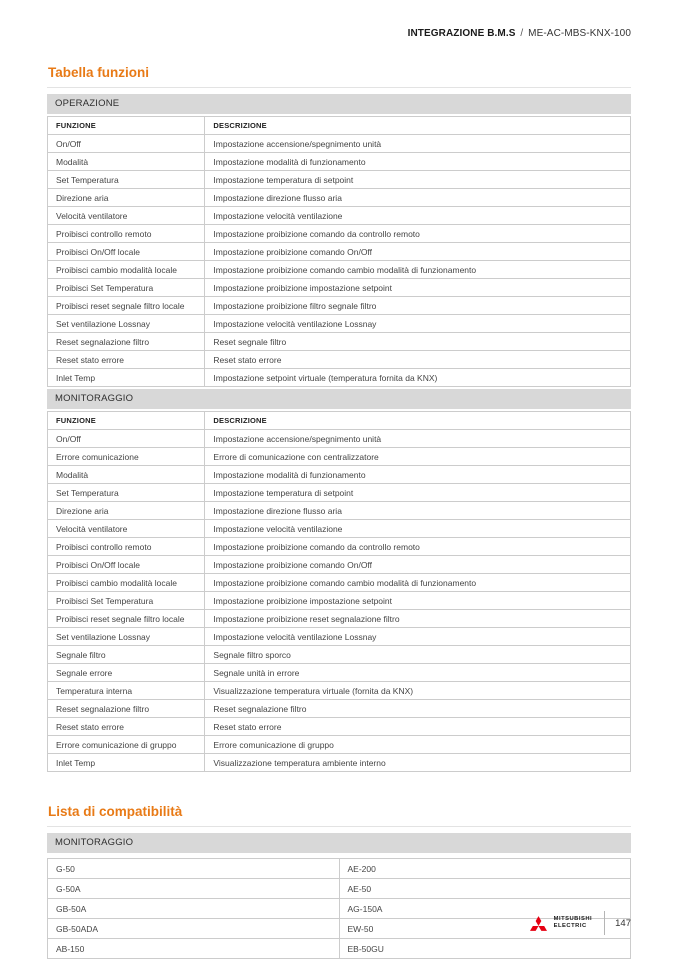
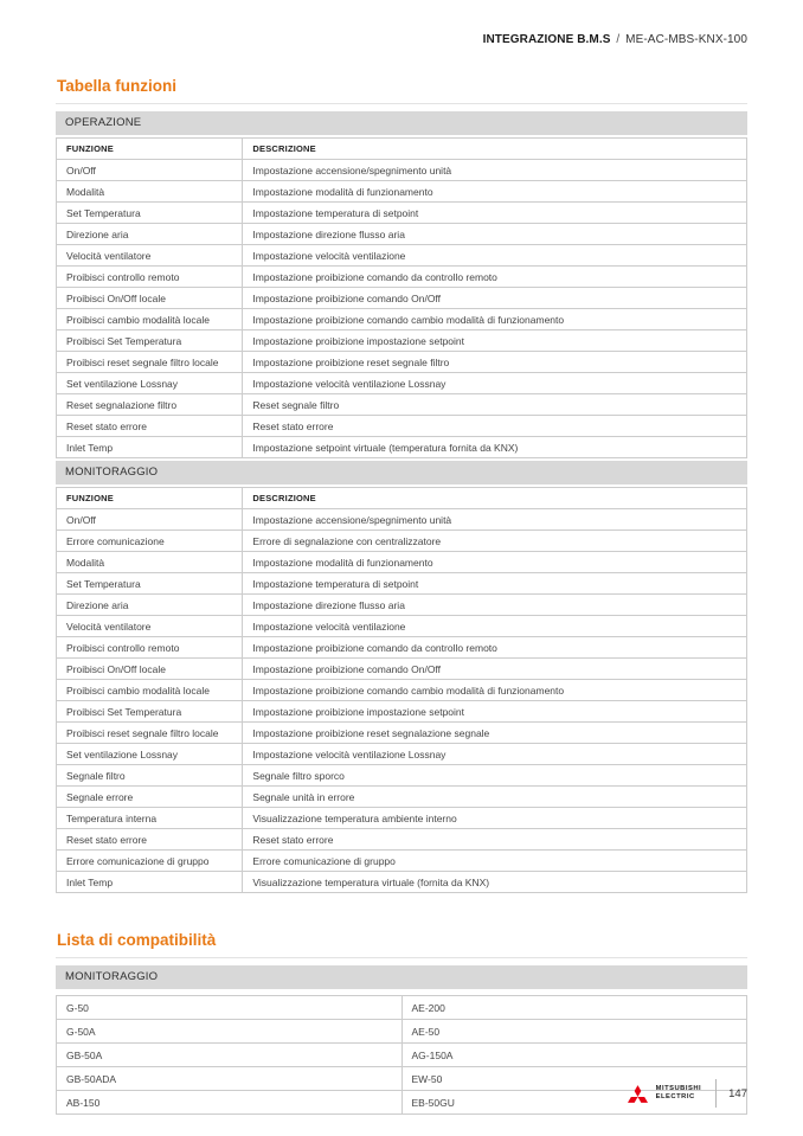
  INTEGRAZIONE B.M.S / ME-AC-MBS-KNX-100
  Tabella funzioni
  OPERAZIONE
  FUNZIONE	DESCRIZIONE
  On/Off	Impostazione accensione/spegnimento unità
  Modalità	Impostazione modalità di funzionamento
  Set Temperatura	Impostazione temperatura di setpoint
  Direzione aria	Impostazione direzione flusso aria
  Velocità ventilatore	Impostazione velocità ventilazione
  Proibisci controllo remoto	Impostazione proibizione comando da controllo remoto
  Proibisci On/Off locale	Impostazione proibizione comando On/Off
  Proibisci cambio modalità locale	Impostazione proibizione comando cambio modalità di funzionamento
  Proibisci Set Temperatura	Impostazione proibizione impostazione setpoint
- Proibisci reset segnale filtro locale	Impostazione proibizione filtro segnale filtro
+ Proibisci reset segnale filtro locale	Impostazione proibizione reset segnale filtro
  Set ventilazione Lossnay	Impostazione velocità ventilazione Lossnay
  Reset segnalazione filtro	Reset segnale filtro
  Reset stato errore	Reset stato errore
  Inlet Temp	Impostazione setpoint virtuale (temperatura fornita da KNX)
  MONITORAGGIO
  FUNZIONE	DESCRIZIONE
  On/Off	Impostazione accensione/spegnimento unità
- Errore comunicazione	Errore di comunicazione con centralizzatore
+ Errore comunicazione	Errore di segnalazione con centralizzatore
  Modalità	Impostazione modalità di funzionamento
  Set Temperatura	Impostazione temperatura di setpoint
  Direzione aria	Impostazione direzione flusso aria
  Velocità ventilatore	Impostazione velocità ventilazione
  Proibisci controllo remoto	Impostazione proibizione comando da controllo remoto
  Proibisci On/Off locale	Impostazione proibizione comando On/Off
  Proibisci cambio modalità locale	Impostazione proibizione comando cambio modalità di funzionamento
  Proibisci Set Temperatura	Impostazione proibizione impostazione setpoint
- Proibisci reset segnale filtro locale	Impostazione proibizione reset segnalazione filtro
+ Proibisci reset segnale filtro locale	Impostazione proibizione reset segnalazione segnale
  Set ventilazione Lossnay	Impostazione velocità ventilazione Lossnay
  Segnale filtro	Segnale filtro sporco
  Segnale errore	Segnale unità in errore
- Temperatura interna	Visualizzazione temperatura virtuale (fornita da KNX)
+ Temperatura interna	Visualizzazione temperatura ambiente interno
- Reset segnalazione filtro	Reset segnalazione filtro
  Reset stato errore	Reset stato errore
  Errore comunicazione di gruppo	Errore comunicazione di gruppo
- Inlet Temp	Visualizzazione temperatura ambiente interno
+ Inlet Temp	Visualizzazione temperatura virtuale (fornita da KNX)
  Lista di compatibilità
  MONITORAGGIO
  G-50	AE-200
  G-50A	AE-50
  GB-50A	AG-150A
  GB-50ADA	EW-50
  AB-150	EB-50GU
  147
